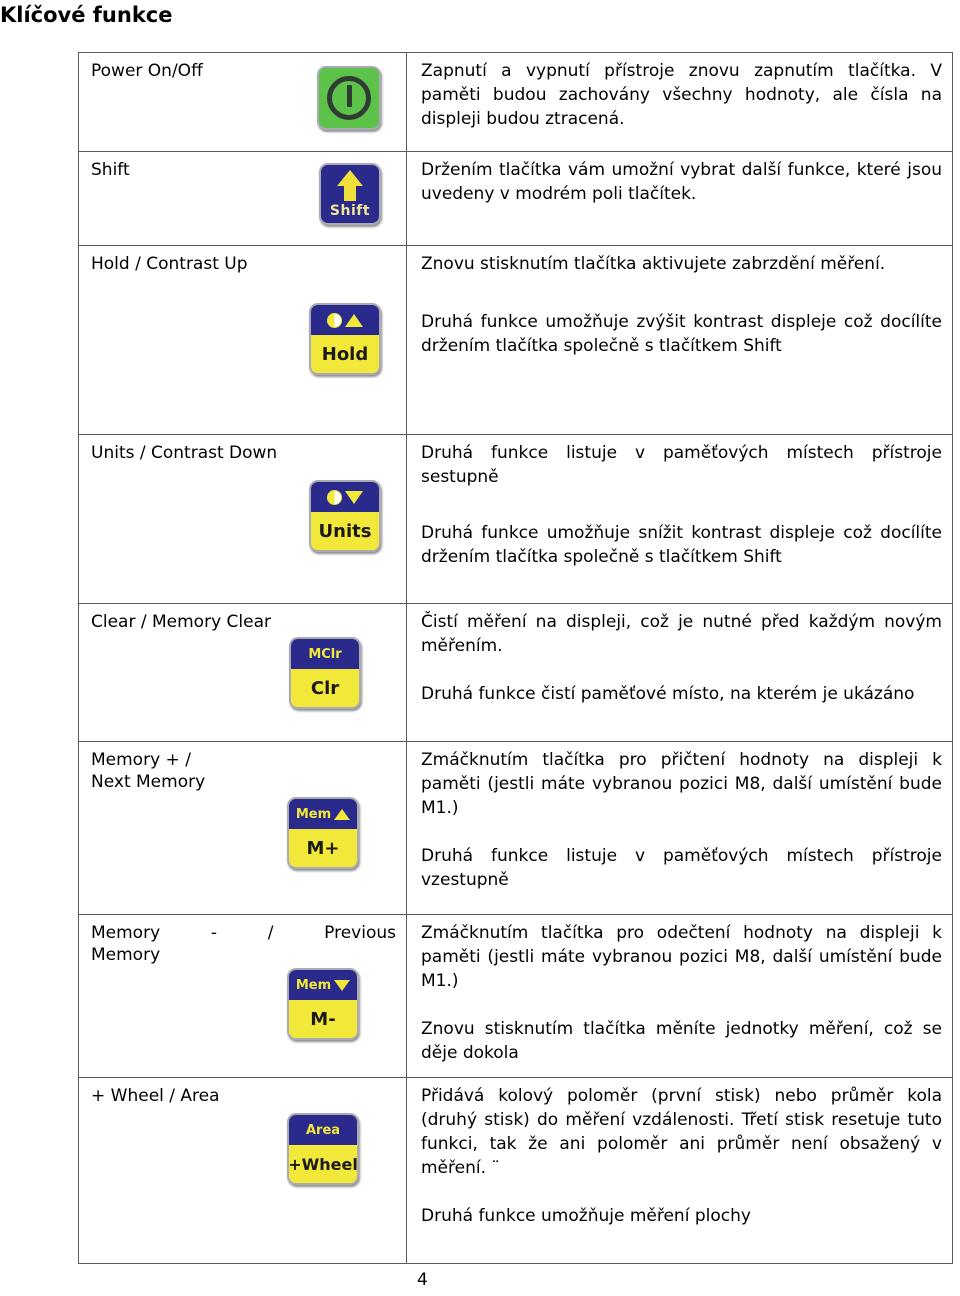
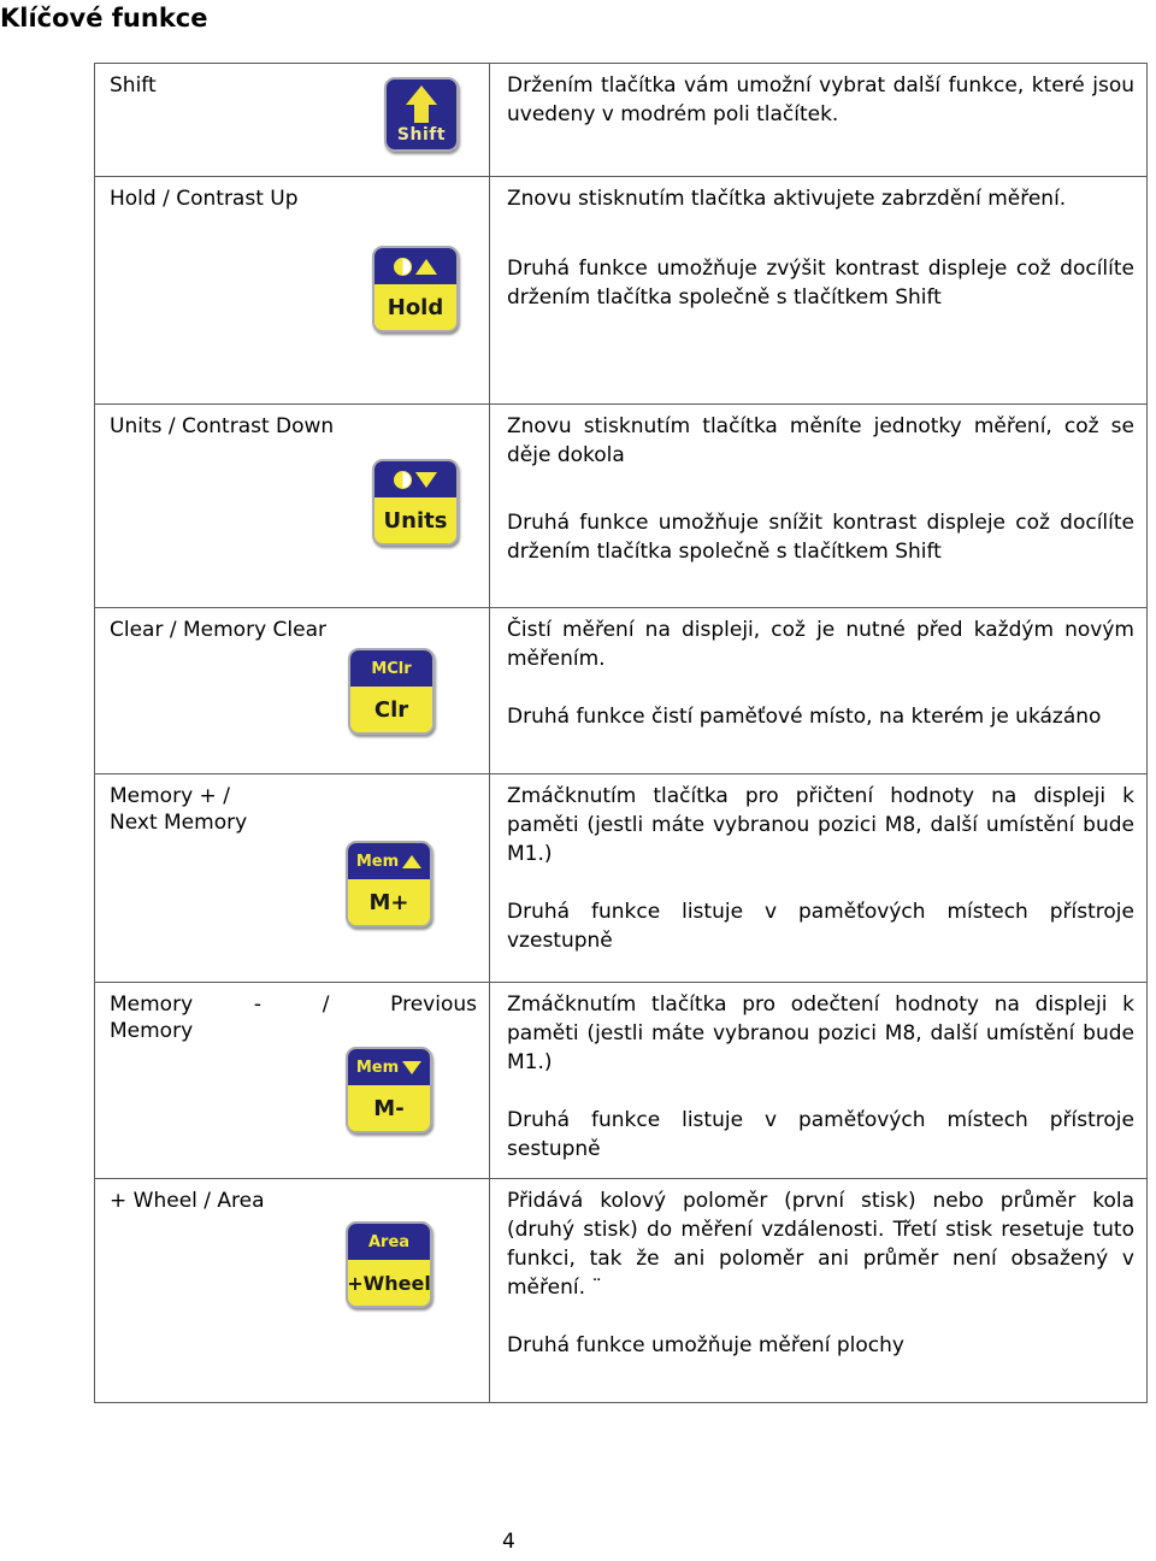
  Klíčové funkce
- Power On/Off	Zapnutí a vypnutí přístroje znovu zapnutím tlačítka. V paměti budou zachovány všechny hodnoty, ale čísla na displeji budou ztracená.
  Shift Shift	Držením tlačítka vám umožní vybrat další funkce, které jsou uvedeny v modrém poli tlačítek.
  Hold / Contrast Up Hold	Znovu stisknutím tlačítka aktivujete zabrzdění měření. Druhá funkce umožňuje zvýšit kontrast displeje což docílíte držením tlačítka společně s tlačítkem Shift
- Units / Contrast Down Units	Druhá funkce listuje v paměťových místech přístroje sestupně Druhá funkce umožňuje snížit kontrast displeje což docílíte držením tlačítka společně s tlačítkem Shift
+ Units / Contrast Down Units	Znovu stisknutím tlačítka měníte jednotky měření, což se děje dokola Druhá funkce umožňuje snížit kontrast displeje což docílíte držením tlačítka společně s tlačítkem Shift
  Clear / Memory Clear MClr Clr	Čistí měření na displeji, což je nutné před každým novým měřením. Druhá funkce čistí paměťové místo, na kterém je ukázáno
  Memory + / Next Memory Mem M+	Zmáčknutím tlačítka pro přičtení hodnoty na displeji k paměti (jestli máte vybranou pozici M8, další umístění bude M1.) Druhá funkce listuje v paměťových místech přístroje vzestupně
- Memory - / Previous Memory Mem M-	Zmáčknutím tlačítka pro odečtení hodnoty na displeji k paměti (jestli máte vybranou pozici M8, další umístění bude M1.) Znovu stisknutím tlačítka měníte jednotky měření, což se děje dokola
+ Memory - / Previous Memory Mem M-	Zmáčknutím tlačítka pro odečtení hodnoty na displeji k paměti (jestli máte vybranou pozici M8, další umístění bude M1.) Druhá funkce listuje v paměťových místech přístroje sestupně
  + Wheel / Area Area +Wheel	Přidává kolový poloměr (první stisk) nebo průměr kola (druhý stisk) do měření vzdálenosti. Třetí stisk resetuje tuto funkci, tak že ani poloměr ani průměr není obsažený v měření. ¨ Druhá funkce umožňuje měření plochy
  4
